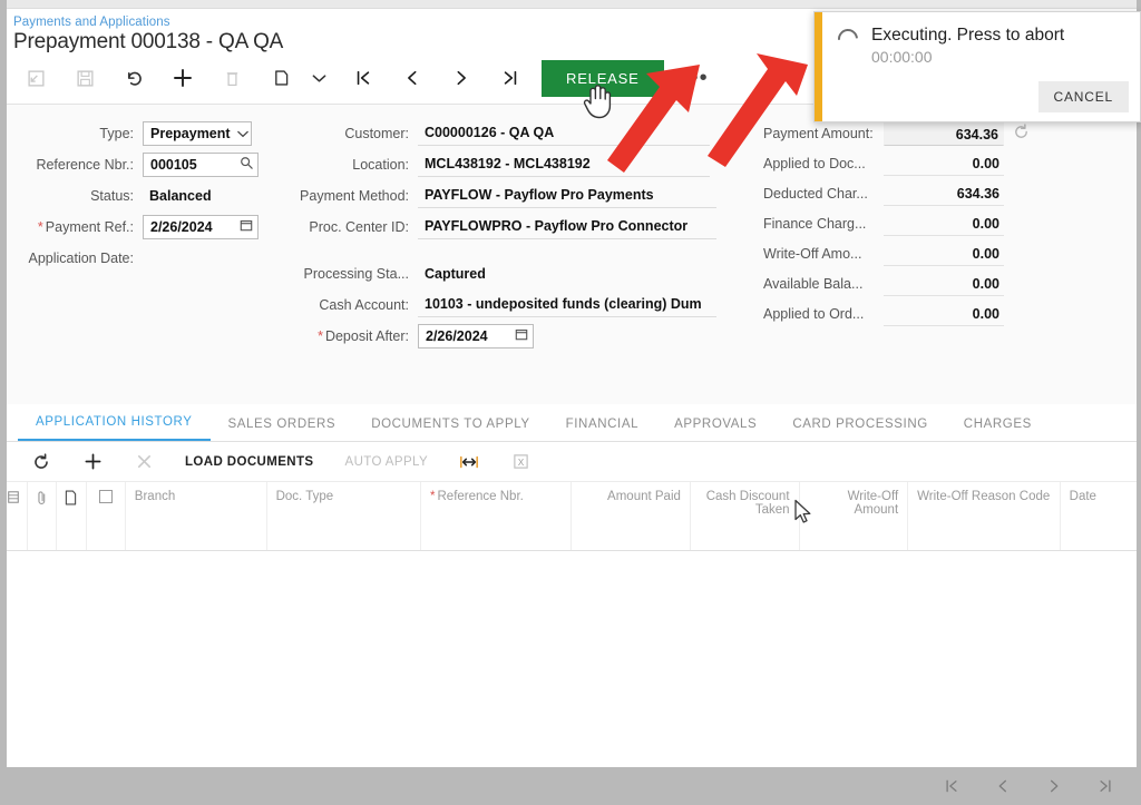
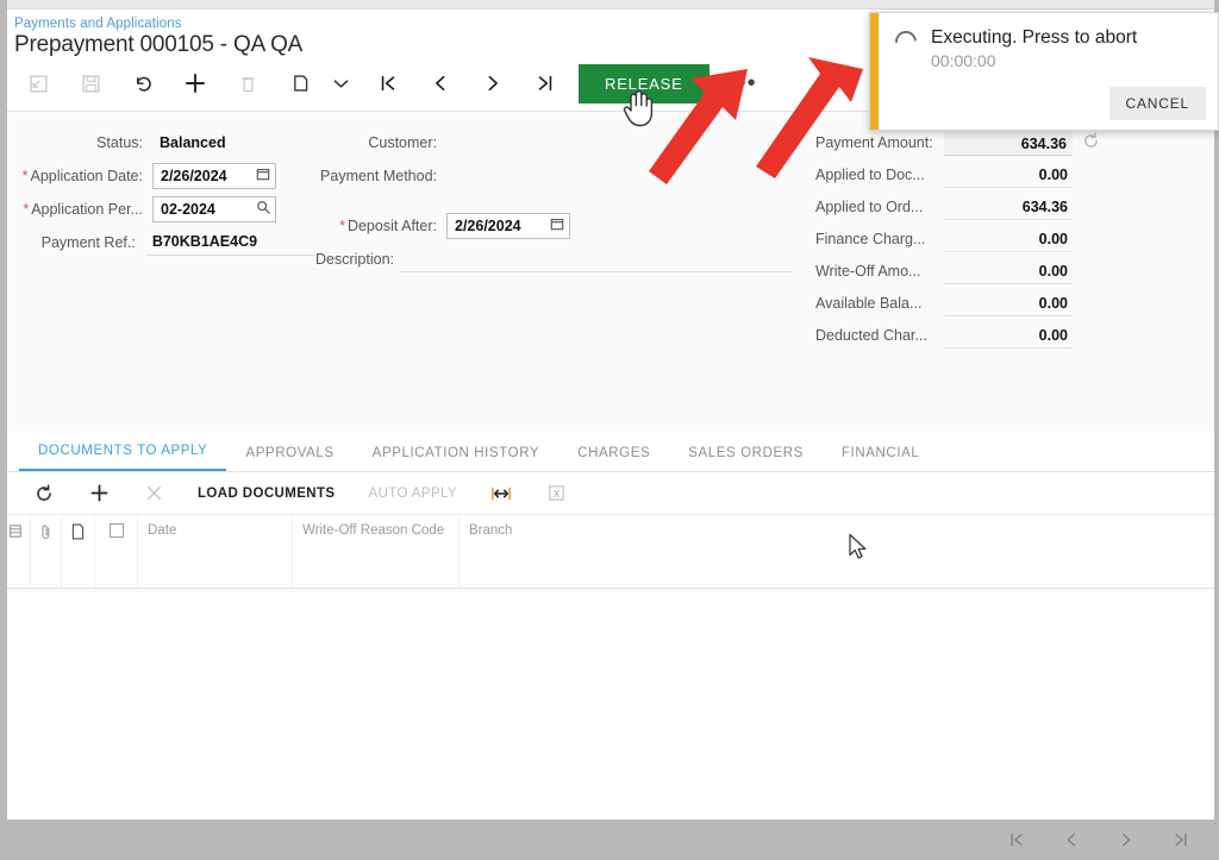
  Payments and Applications
- Prepayment 000138 - QA QA
+ Prepayment 000105 - QA QA
  RELEASE
- Type:
- Prepayment
- Reference Nbr.:
- 000105
  Status:
  Balanced
- * Payment Ref.:
+ * Application Date:
  2/26/2024
+ * Application Per...
+ 02-2024
- Application Date:
+ Payment Ref.:
+ B70KB1AE4C9
  Customer:
- C00000126 - QA QA
- Location:
- MCL438192 - MCL438192
  Payment Method:
- PAYFLOW - Payflow Pro Payments
- Proc. Center ID:
- PAYFLOWPRO - Payflow Pro Connector
- Processing Sta...
- Captured
- Cash Account:
- 10103 - undeposited funds (clearing) Dum
  * Deposit After:
  2/26/2024
+ Description:
  Payment Amount:
  634.36
  Applied to Doc...
  0.00
- Deducted Char...
+ Applied to Ord...
  634.36
  Finance Charg...
  0.00
  Write-Off Amo...
  0.00
  Available Bala...
  0.00
- Applied to Ord...
+ Deducted Char...
  0.00
- APPLICATION HISTORY
+ DOCUMENTS TO APPLY
- SALES ORDERS
+ APPROVALS
- DOCUMENTS TO APPLY
+ APPLICATION HISTORY
- FINANCIAL
+ CHARGES
- APPROVALS
+ SALES ORDERS
- CARD PROCESSING
- CHARGES
+ FINANCIAL
  LOAD DOCUMENTS
  AUTO APPLY
  X
- Branch
+ Date
- Doc. Type
- *
- Reference Nbr.
- Amount Paid
- Cash Discount Taken
- Write-Off Amount
  Write-Off Reason Code
- Date
+ Branch
  Executing. Press to abort
  00:00:00
  CANCEL
